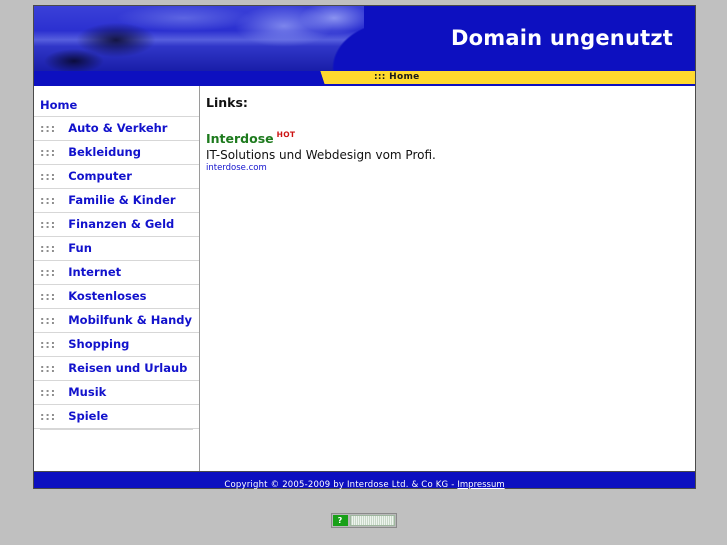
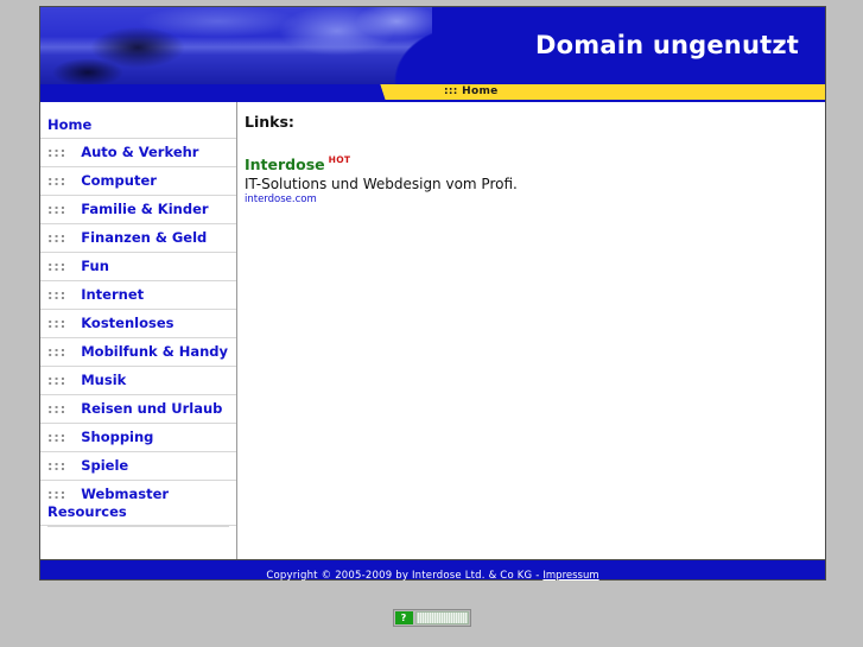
  Domain ungenutzt
  ::: Home
  Home
  ::: Auto & Verkehr
- ::: Bekleidung
  ::: Computer
  ::: Familie & Kinder
  ::: Finanzen & Geld
  ::: Fun
  ::: Internet
  ::: Kostenloses
  ::: Mobilfunk & Handy
- ::: Shopping
+ ::: Musik
  ::: Reisen und Urlaub
- ::: Musik
+ ::: Shopping
  ::: Spiele
+ ::: Webmaster Resources
  Links:
  Interdose HOT
  IT-Solutions und Webdesign vom Profi.
  interdose.com
  Copyright © 2005-2009 by Interdose Ltd. & Co KG - Impressum
  ?
